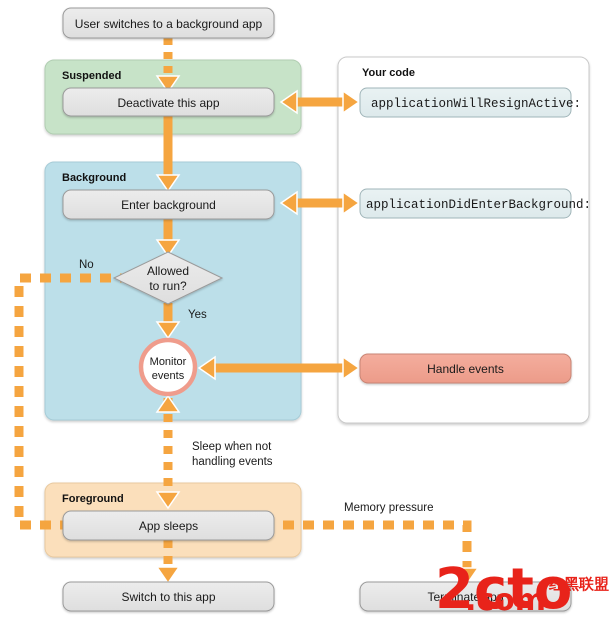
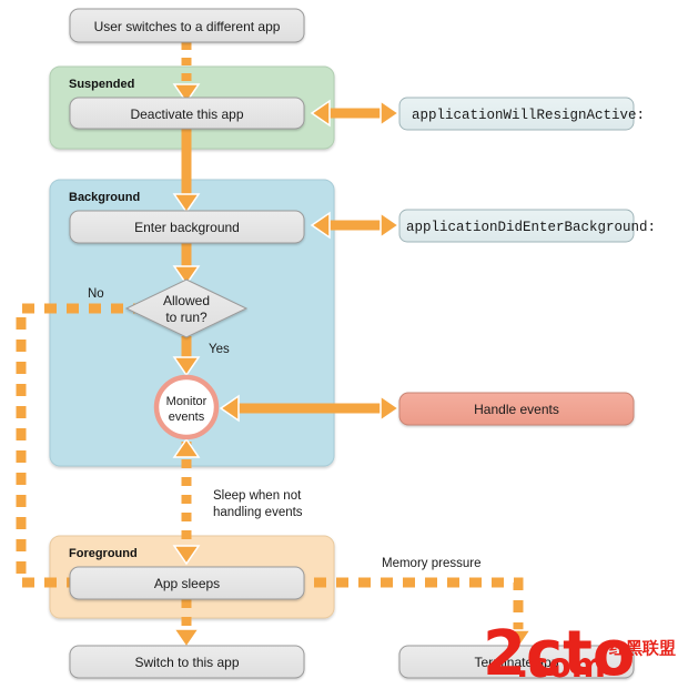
  Suspended
  Background
  Foreground
- Your code
- User switches to a background app
+ User switches to a different app
  Deactivate this app
  Enter background
  Allowed
  to run?
  Monitor
  events
  App sleeps
  Switch to this app
  Terminate app
  applicationWillResignActive:
  applicationDidEnterBackground:
  Handle events
  No
  Yes
  Sleep when not
  handling events
  Memory pressure
  2cto
  .com
  红黑联盟
